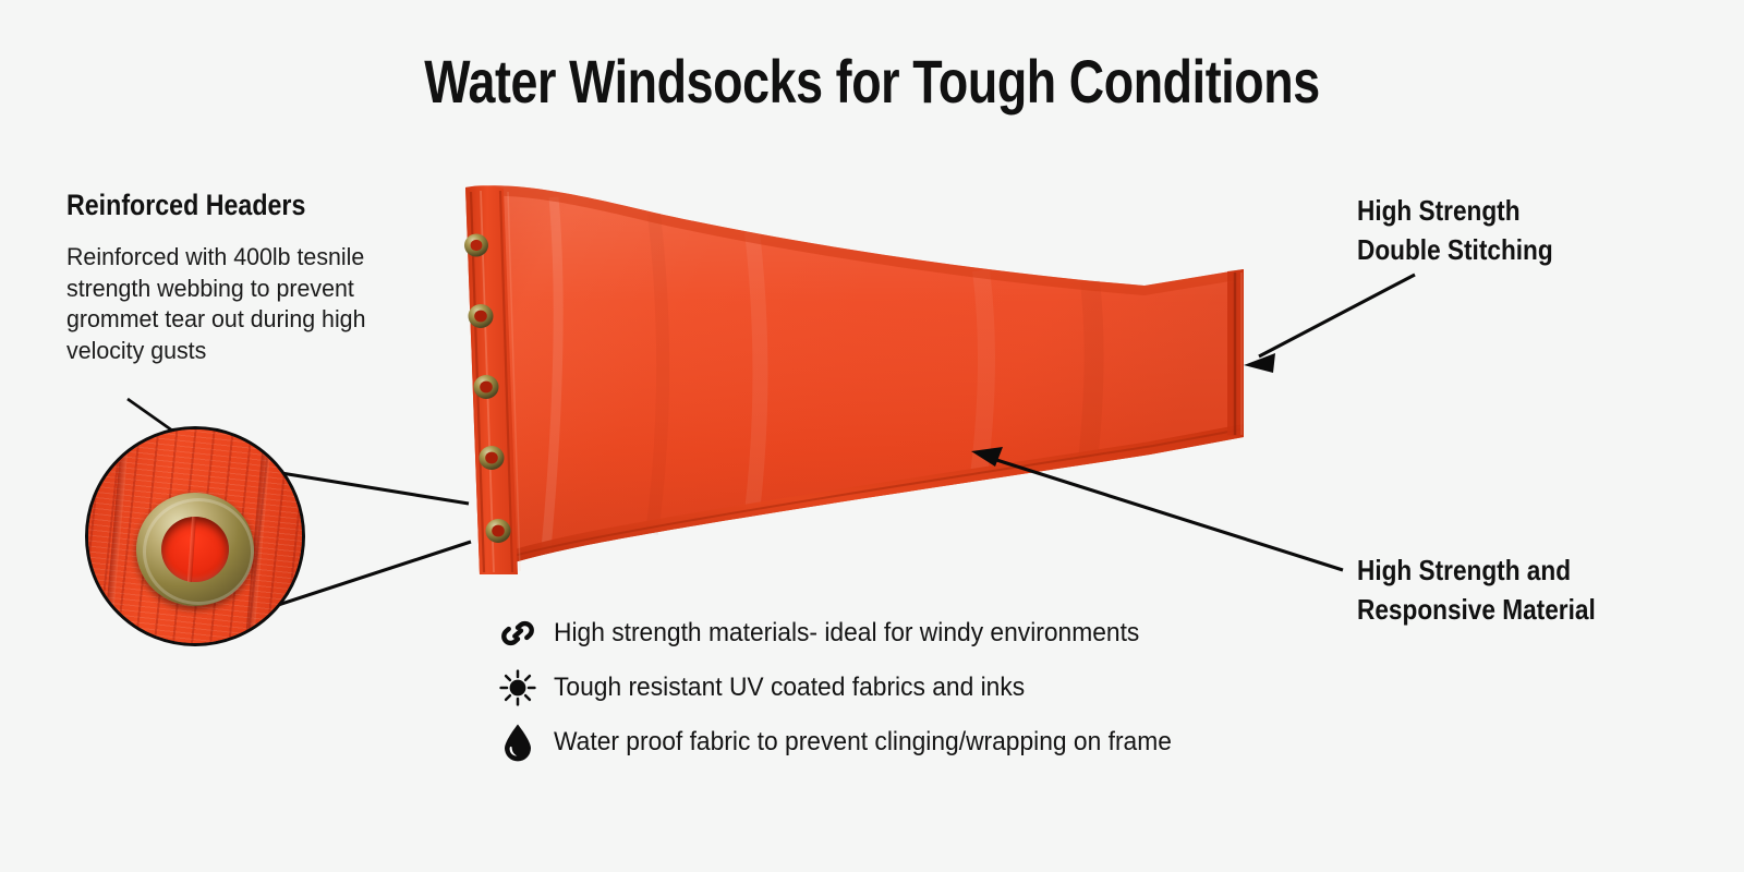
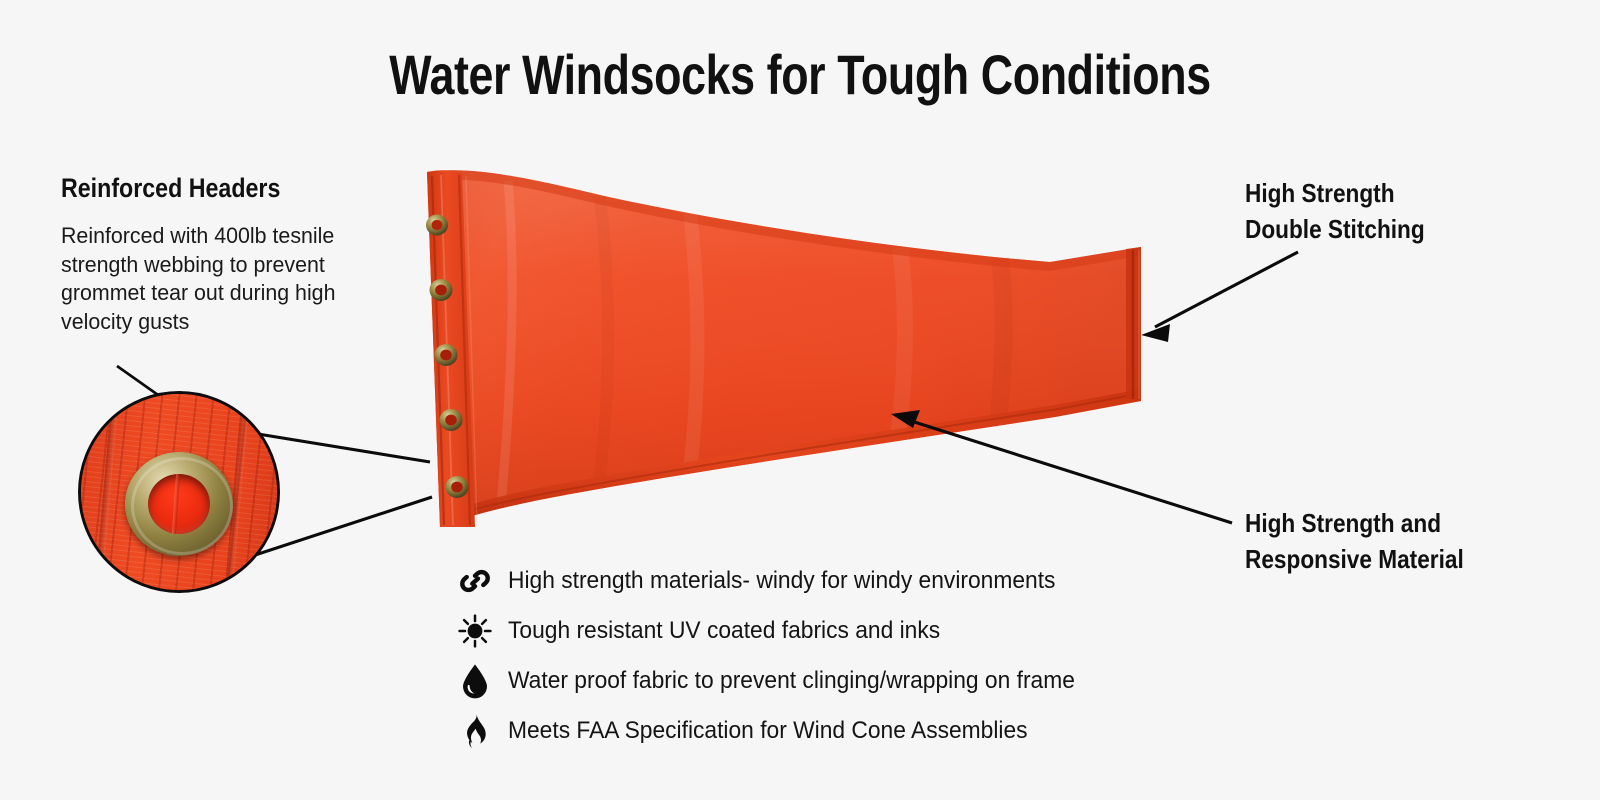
  Water Windsocks for Tough Conditions
  Reinforced Headers
  Reinforced with 400lb tesnile strength webbing to prevent grommet tear out during high velocity gusts
  High Strength
  Double Stitching
  High Strength and
  Responsive Material
- High strength materials- ideal for windy environments
+ High strength materials- windy for windy environments
  Tough resistant UV coated fabrics and inks
  Water proof fabric to prevent clinging/wrapping on frame
+ Meets FAA Specification for Wind Cone Assemblies
